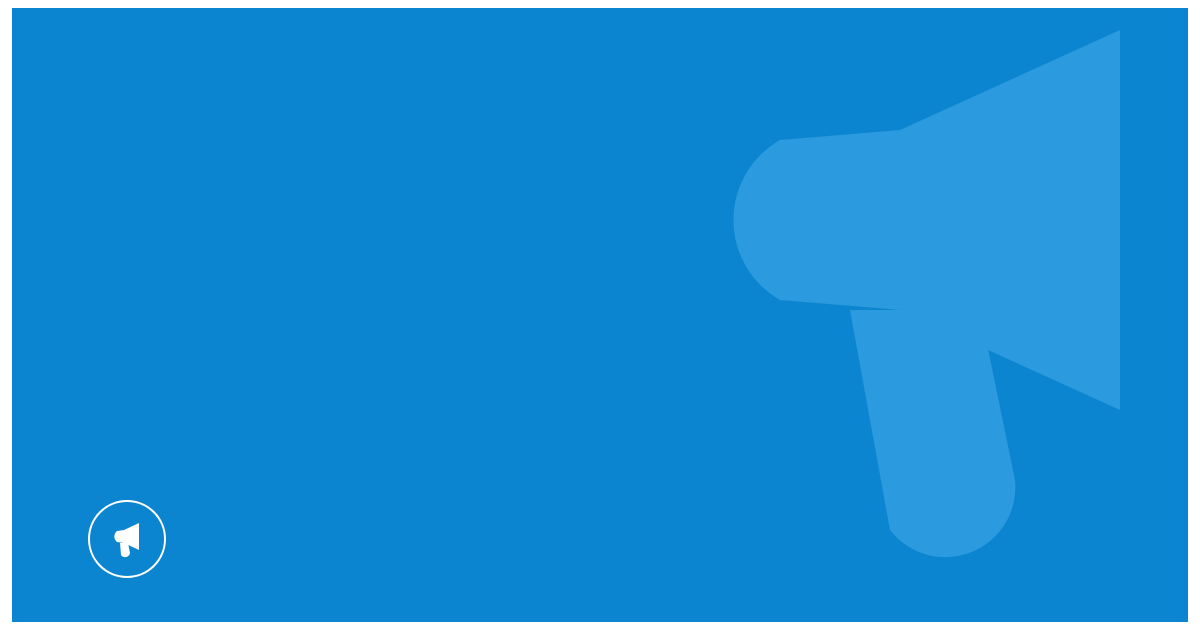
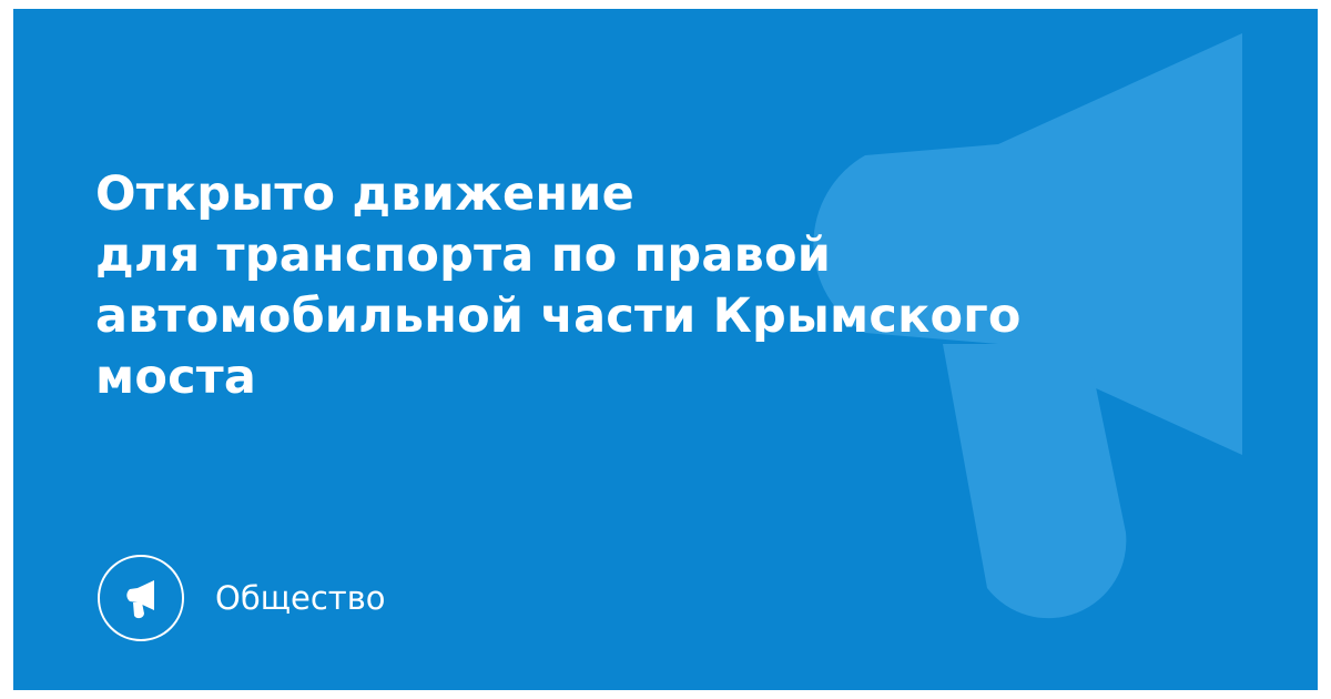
+ Открыто движение
+ для транспорта по правой
+ автомобильной части Крымского
+ моста
+ Общество
